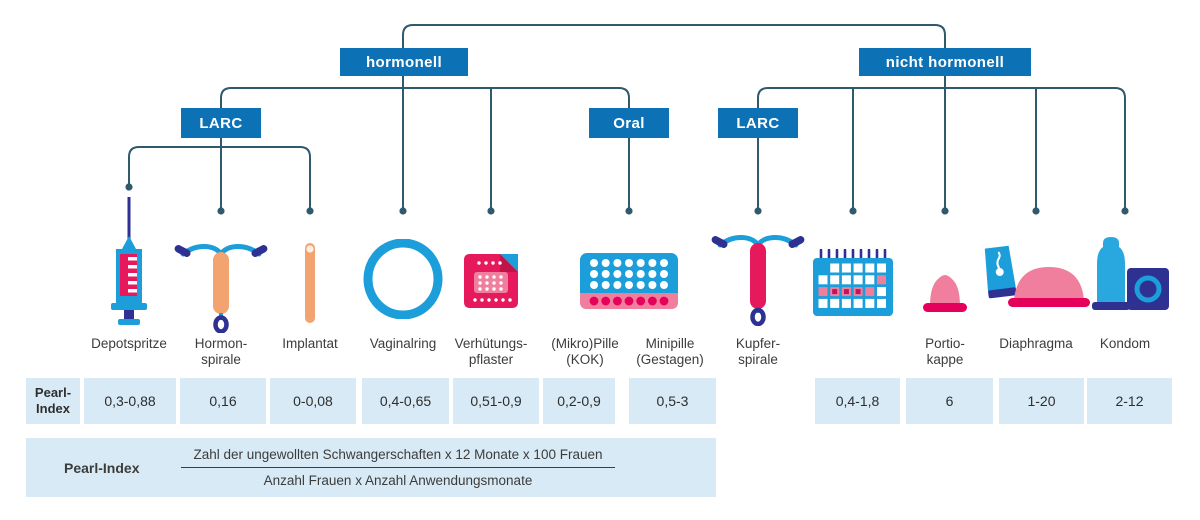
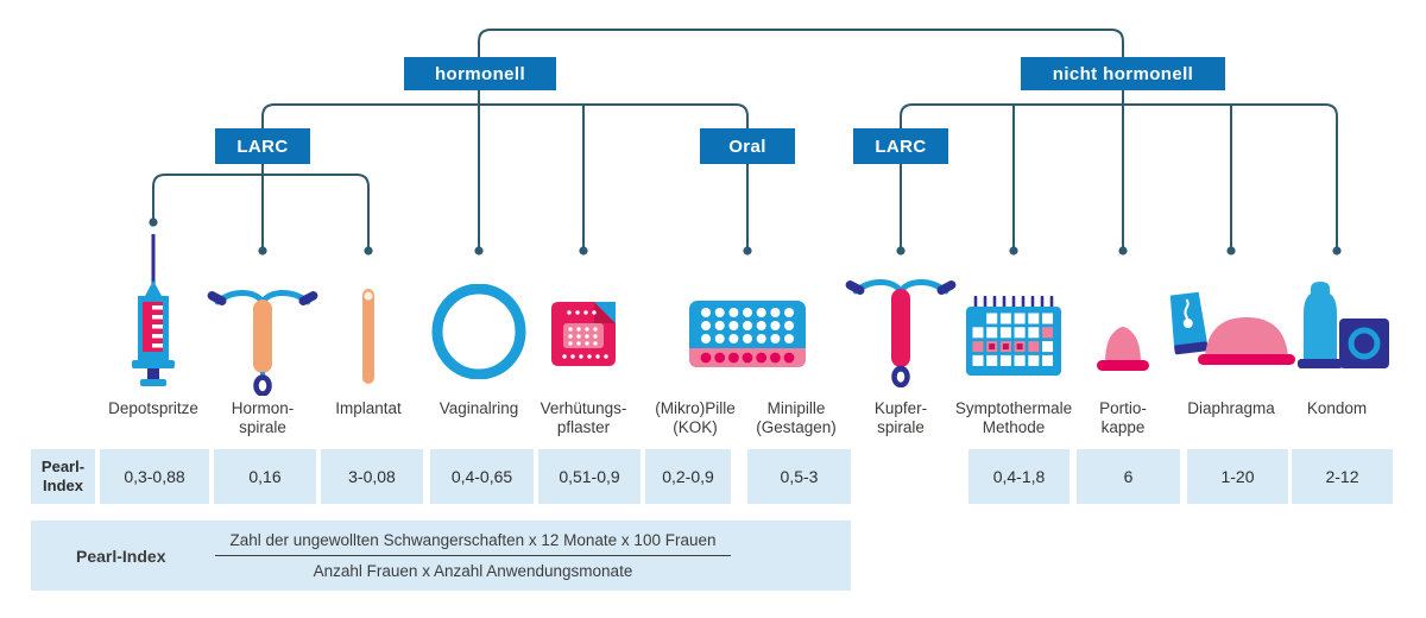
  hormonell
  nicht hormonell
  LARC
  Oral
  LARC
  Depotspritze
  Hormon-
  spirale
  Implantat
  Vaginalring
  Verhütungs-
  pflaster
  (Mikro)Pille
  (KOK)
  Minipille
  (Gestagen)
  Kupfer-
  spirale
+ Symptothermale
+ Methode
  Portio-
  kappe
  Diaphragma
  Kondom
  Pearl-
  Index
  0,3-0,88
  0,16
- 0-0,08
+ 3-0,08
  0,4-0,65
  0,51-0,9
  0,2-0,9
  0,5-3
  0,4-1,8
  6
  1-20
  2-12
  Pearl-Index
  Zahl der ungewollten Schwangerschaften x 12 Monate x 100 Frauen
  Anzahl Frauen x Anzahl Anwendungsmonate
